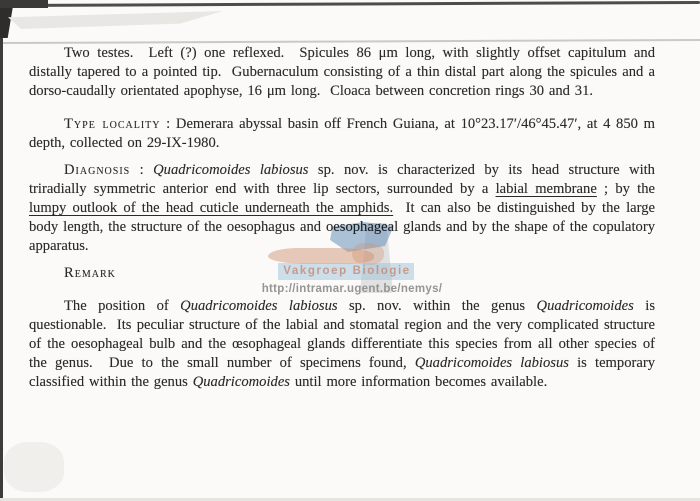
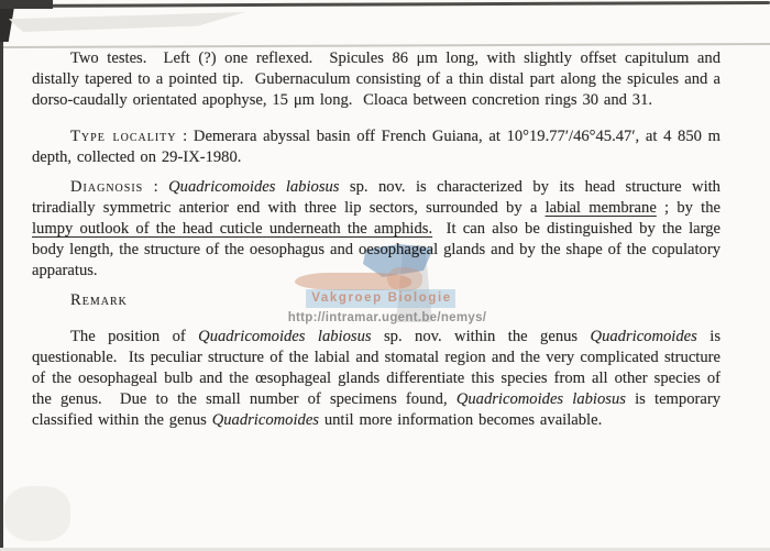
- Two testes. Left (?) one reflexed. Spicules 86 μm long, with slightly offset capitulum and distally tapered to a pointed tip. Gubernaculum consisting of a thin distal part along the spicules and a dorso-caudally orientated apophyse, 16 μm long. Cloaca between concretion rings 30 and 31.
+ Two testes. Left (?) one reflexed. Spicules 86 μm long, with slightly offset capitulum and distally tapered to a pointed tip. Gubernaculum consisting of a thin distal part along the spicules and a dorso-caudally orientated apophyse, 15 μm long. Cloaca between concretion rings 30 and 31.
- Type locality : Demerara abyssal basin off French Guiana, at 10°23.17′/46°45.47′, at 4 850 m depth, collected on 29-IX-1980.
+ Type locality : Demerara abyssal basin off French Guiana, at 10°19.77′/46°45.47′, at 4 850 m depth, collected on 29-IX-1980.
  Diagnosis : Quadricomoides labiosus sp. nov. is characterized by its head structure with triradially symmetric anterior end with three lip sectors, surrounded by a labial membrane ; by the lumpy outlook of the head cuticle underneath the amphids. It can also be distinguished by the large body length, the structure of the oesophagus and oesophageal glands and by the shape of the copulatory apparatus.
  Remark
  The position of Quadricomoides labiosus sp. nov. within the genus Quadricomoides is questionable. Its peculiar structure of the labial and stomatal region and the very complicated structure of the oesophageal bulb and the œsophageal glands differentiate this species from all other species of the genus. Due to the small number of specimens found, Quadricomoides labiosus is temporary classified within the genus Quadricomoides until more information becomes available.
  Vakgroep Biologie
  http://intramar.ugent.be/nemys/
